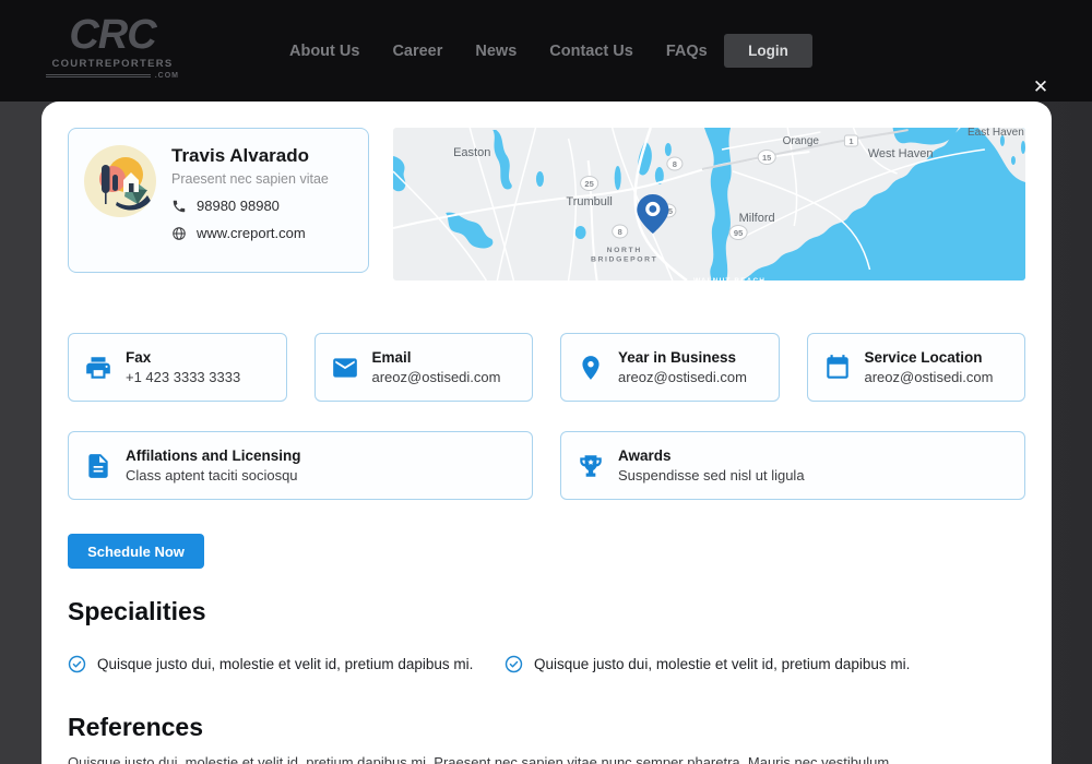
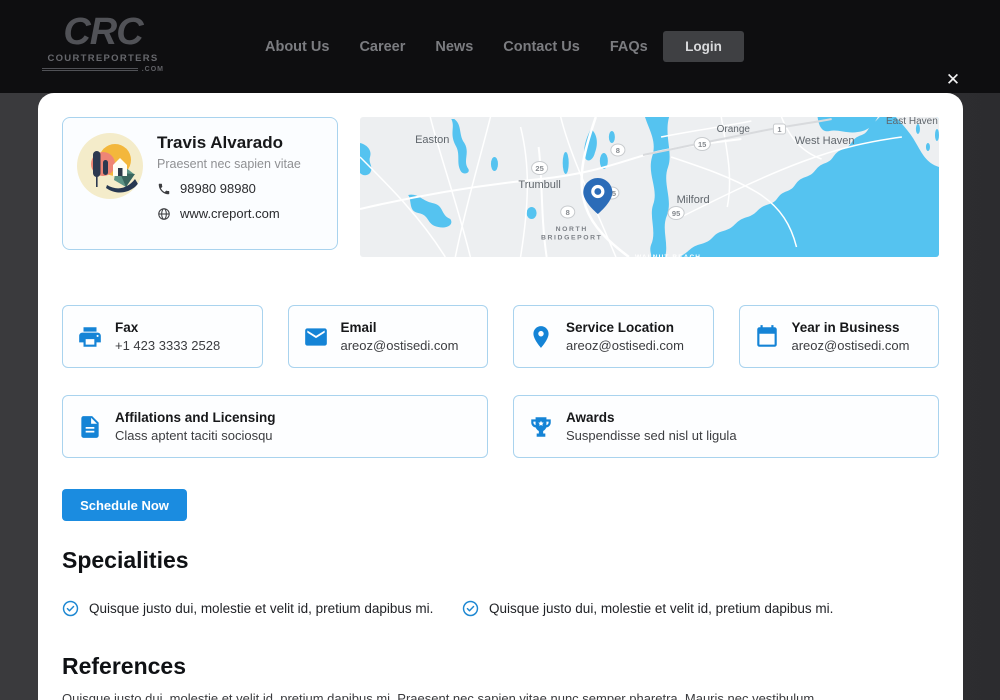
  CRC
  COURTREPORTERS
  About Us
  Career
  News
  Contact Us
  FAQs
  Login
  ✕
  Travis Alvarado
  Praesent nec sapien vitae
  98980 98980
  www.creport.com
  25
  8
  8
  15
  1
  95
  Easton
  Trumbull
  Orange
  West Haven
  East Haven
  Milford
  Fax
- +1 423 3333 3333
+ +1 423 3333 2528
  Email
  areoz@ostisedi.com
- Year in Business
+ Service Location
  areoz@ostisedi.com
- Service Location
+ Year in Business
  areoz@ostisedi.com
  Affilations and Licensing
  Class aptent taciti sociosqu
  Awards
  Suspendisse sed nisl ut ligula
  Schedule Now
  Specialities
  Quisque justo dui, molestie et velit id, pretium dapibus mi.
  Quisque justo dui, molestie et velit id, pretium dapibus mi.
  References
  Quisque justo dui, molestie et velit id, pretium dapibus mi. Praesent nec sapien vitae nunc semper pharetra. Mauris nec vestibulum.
